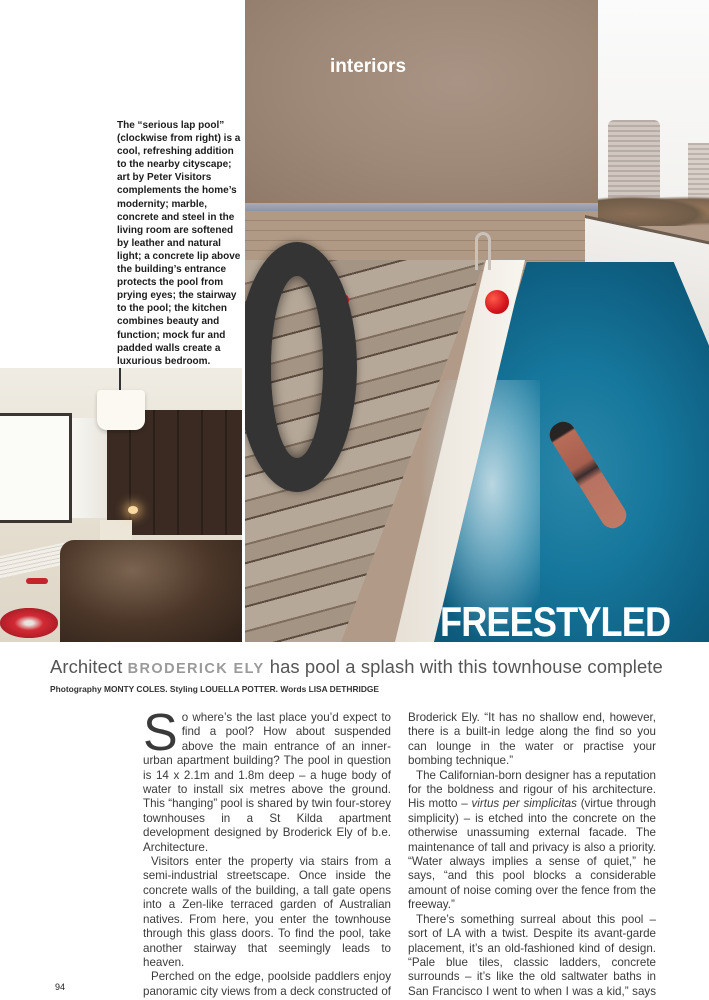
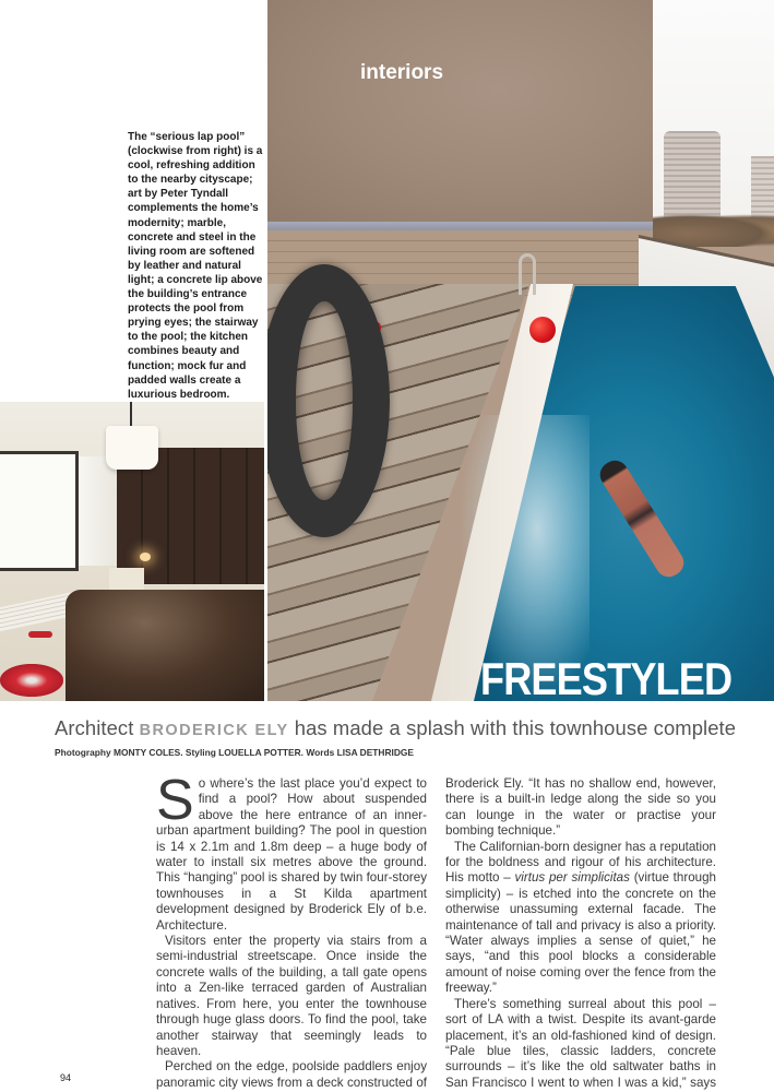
- The “serious lap pool” (clockwise from right) is a cool, refreshing addition to the nearby cityscape; art by Peter Visitors complements the home’s modernity; marble, concrete and steel in the living room are softened by leather and natural light; a concrete lip above the building’s entrance protects the pool from prying eyes; the stairway to the pool; the kitchen combines beauty and function; mock fur and padded walls create a luxurious bedroom.
+ The “serious lap pool” (clockwise from right) is a cool, refreshing addition to the nearby cityscape; art by Peter Tyndall complements the home’s modernity; marble, concrete and steel in the living room are softened by leather and natural light; a concrete lip above the building’s entrance protects the pool from prying eyes; the stairway to the pool; the kitchen combines beauty and function; mock fur and padded walls create a luxurious bedroom.
  interiors
  FREESTYLED
- Architect BRODERICK ELY has pool a splash with this townhouse complete
+ Architect BRODERICK ELY has made a splash with this townhouse complete
  Photography MONTY COLES. Styling LOUELLA POTTER. Words LISA DETHRIDGE
  S
- o where’s the last place you’d expect to find a pool? How about suspended above the main entrance of an inner-urban apartment building? The pool in question is 14 x 2.1m and 1.8m deep – a huge body of water to install six metres above the ground. This “hanging” pool is shared by twin four-storey townhouses in a St Kilda apartment development designed by Broderick Ely of b.e. Architecture.
+ o where’s the last place you’d expect to find a pool? How about suspended above the here entrance of an inner-urban apartment building? The pool in question is 14 x 2.1m and 1.8m deep – a huge body of water to install six metres above the ground. This “hanging” pool is shared by twin four-storey townhouses in a St Kilda apartment development designed by Broderick Ely of b.e. Architecture.
- Visitors enter the property via stairs from a semi-industrial streetscape. Once inside the concrete walls of the building, a tall gate opens into a Zen-like terraced garden of Australian natives. From here, you enter the townhouse through this glass doors. To find the pool, take another stairway that seemingly leads to heaven.
+ Visitors enter the property via stairs from a semi-industrial streetscape. Once inside the concrete walls of the building, a tall gate opens into a Zen-like terraced garden of Australian natives. From here, you enter the townhouse through huge glass doors. To find the pool, take another stairway that seemingly leads to heaven.
- Broderick Ely. “It has no shallow end, however, there is a built-in ledge along the find so you can lounge in the water or practise your bombing technique.”
+ Broderick Ely. “It has no shallow end, however, there is a built-in ledge along the side so you can lounge in the water or practise your bombing technique.”
  The Californian-born designer has a reputation for the boldness and rigour of his architecture. His motto – virtus per simplicitas (virtue through simplicity) – is etched into the concrete on the otherwise unassuming external facade. The maintenance of tall and privacy is also a priority. “Water always implies a sense of quiet,” he says, “and this pool blocks a considerable amount of noise coming over the fence from the freeway.”
  There’s something surreal about this pool – sort of LA with a twist. Despite its avant-garde placement, it’s an old-fashioned kind of design. “Pale blue tiles, classic ladders, concrete surrounds – it’s like the old saltwater baths in San Francisco I went to when I was a kid,” says
  94
